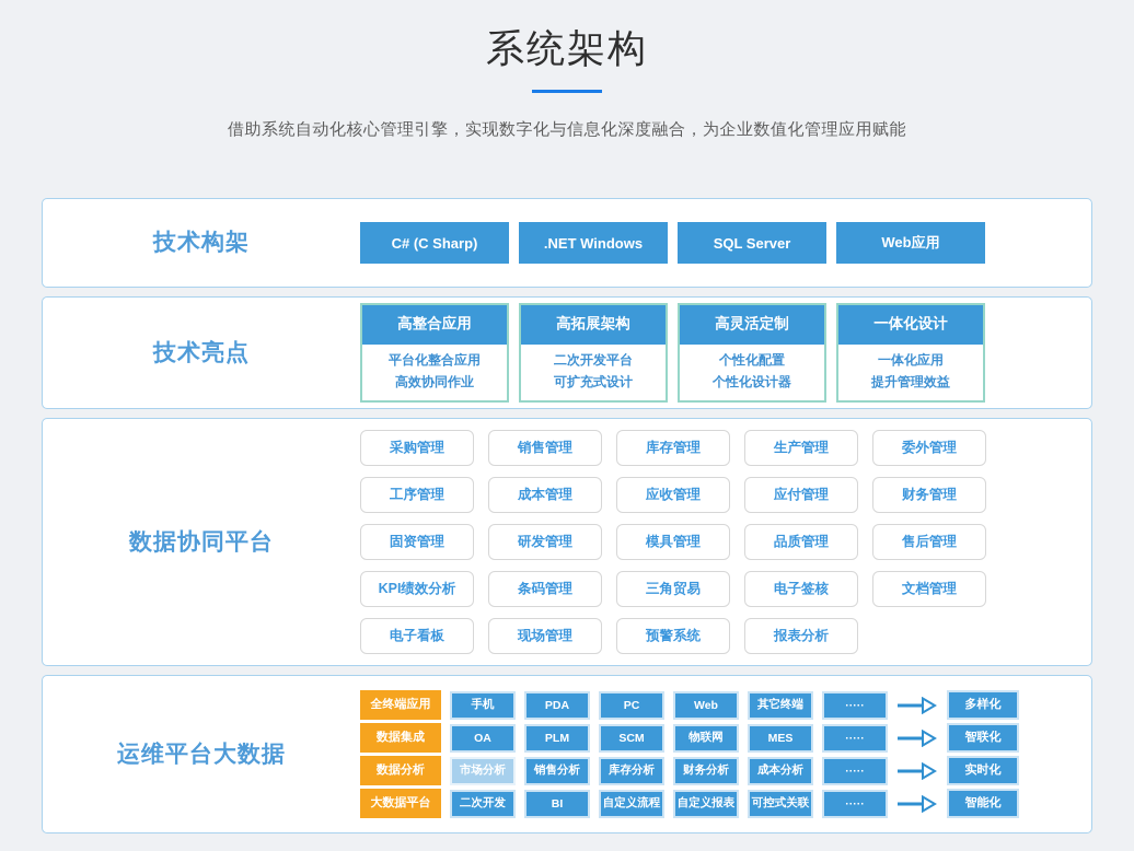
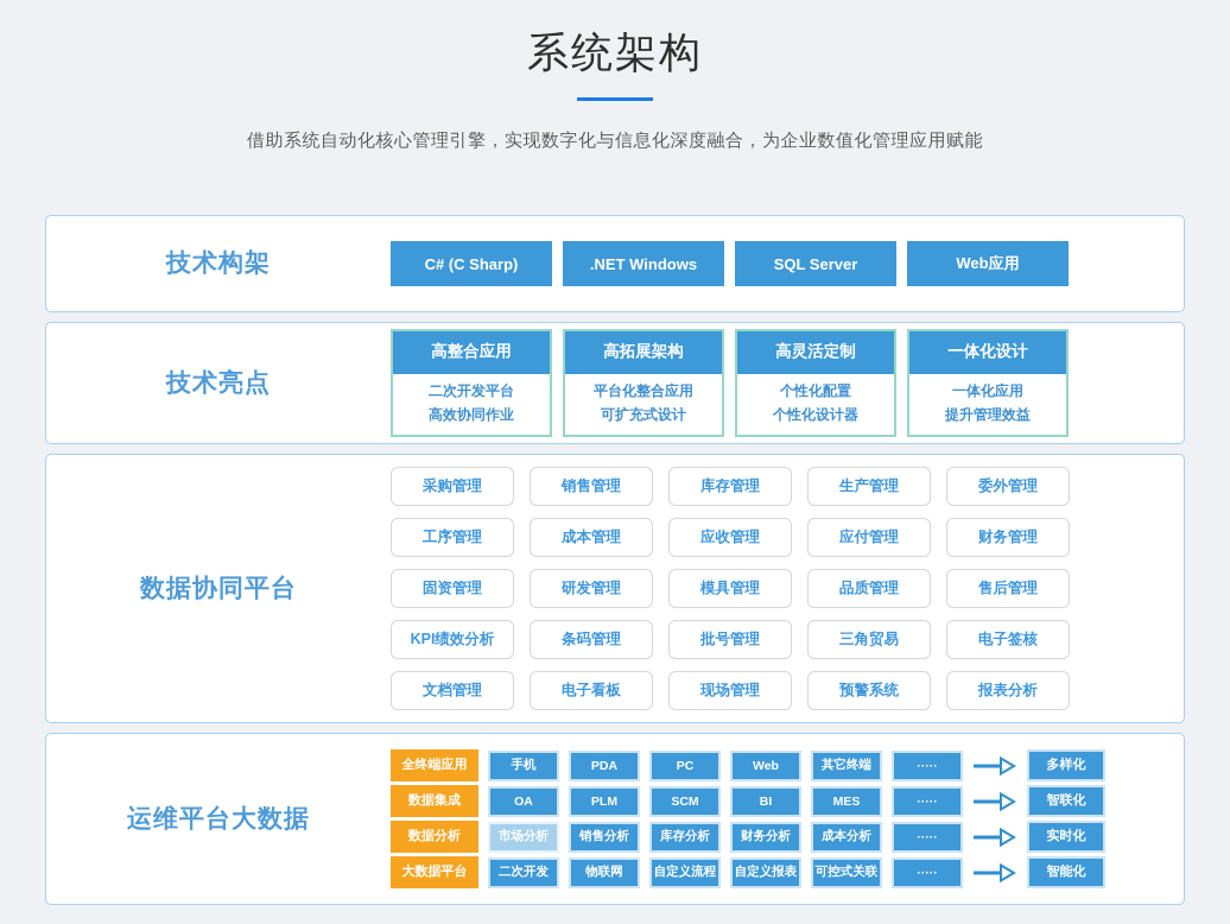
  系统架构
  借助系统自动化核心管理引擎，实现数字化与信息化深度融合，为企业数值化管理应用赋能
  技术构架
  C# (C Sharp)
  .NET Windows
  SQL Server
  Web应用
  技术亮点
  高整合应用
- 平台化整合应用
+ 二次开发平台
  高效协同作业
  高拓展架构
- 二次开发平台
+ 平台化整合应用
  可扩充式设计
  高灵活定制
  个性化配置
  个性化设计器
  一体化设计
  一体化应用
  提升管理效益
  数据协同平台
  采购管理
  销售管理
  库存管理
  生产管理
  委外管理
  工序管理
  成本管理
  应收管理
  应付管理
  财务管理
  固资管理
  研发管理
  模具管理
  品质管理
  售后管理
  KPI绩效分析
  条码管理
+ 批号管理
  三角贸易
  电子签核
  文档管理
  电子看板
  现场管理
  预警系统
  报表分析
  运维平台大数据
  全终端应用
  手机
  PDA
  PC
  Web
  其它终端
  ·····
  多样化
  数据集成
  OA
  PLM
  SCM
- 物联网
+ BI
  MES
  ·····
  智联化
  数据分析
  市场分析
  销售分析
  库存分析
  财务分析
  成本分析
  ·····
  实时化
  大数据平台
  二次开发
- BI
+ 物联网
  自定义流程
  自定义报表
  可控式关联
  ·····
  智能化
